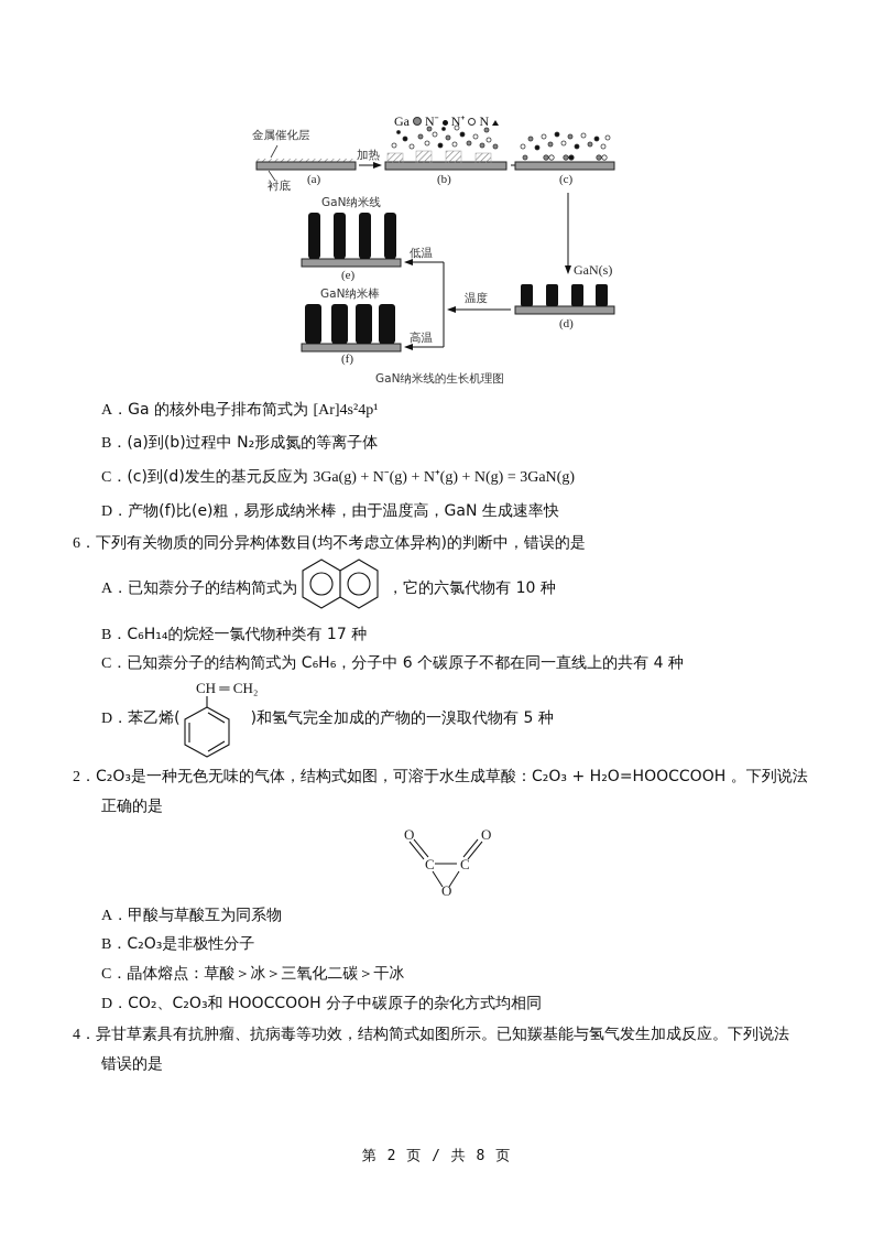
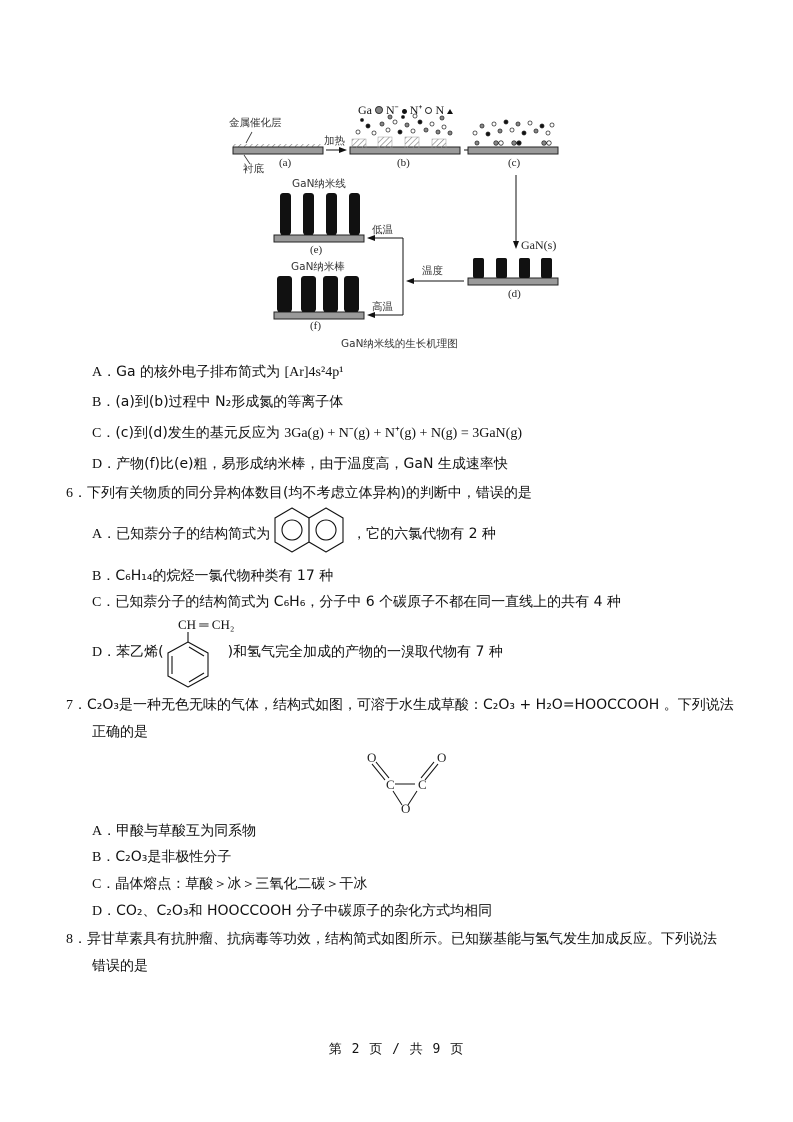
  金属催化层
  衬底
  加热
  Ga N⁻ N⁺ N
  (a)
  (b)
  (c)
  (d)
  (e)
  (f)
  GaN(s)
  温度
  低温
  高温
  GaN纳米线
  GaN纳米棒
  GaN纳米线的生长机理图
  A．Ga 的核外电子排布简式为 [Ar]4s²4p¹
  B．(a)到(b)过程中 N₂形成氮的等离子体
  C．(c)到(d)发生的基元反应为 3Ga(g) + N⁻(g) + N⁺(g) + N(g) = 3GaN(g)
  D．产物(f)比(e)粗，易形成纳米棒，由于温度高，GaN 生成速率快
  6．下列有关物质的同分异构体数目(均不考虑立体异构)的判断中，错误的是
- A．已知萘分子的结构简式为 ，它的六氯代物有 10 种
+ A．已知萘分子的结构简式为 ，它的六氯代物有 2 种
  B．C₆H₁₄的烷烃一氯代物种类有 17 种
  C．已知萘分子的结构简式为 C₆H₆，分子中 6 个碳原子不都在同一直线上的共有 4 种
  CH ═ CH₂
- D．苯乙烯( )和氢气完全加成的产物的一溴取代物有 5 种
+ D．苯乙烯( )和氢气完全加成的产物的一溴取代物有 7 种
- 2．C₂O₃是一种无色无味的气体，结构式如图，可溶于水生成草酸：C₂O₃ + H₂O=HOOCCOOH 。下列说法
+ 7．C₂O₃是一种无色无味的气体，结构式如图，可溶于水生成草酸：C₂O₃ + H₂O=HOOCCOOH 。下列说法
  正确的是
  O
  O
  C
  C
  O
  A．甲酸与草酸互为同系物
  B．C₂O₃是非极性分子
  C．晶体熔点：草酸＞冰＞三氧化二碳＞干冰
  D．CO₂、C₂O₃和 HOOCCOOH 分子中碳原子的杂化方式均相同
- 4．异甘草素具有抗肿瘤、抗病毒等功效，结构简式如图所示。已知羰基能与氢气发生加成反应。下列说法
+ 8．异甘草素具有抗肿瘤、抗病毒等功效，结构简式如图所示。已知羰基能与氢气发生加成反应。下列说法
  错误的是
- 第 2 页 / 共 8 页
+ 第 2 页 / 共 9 页
